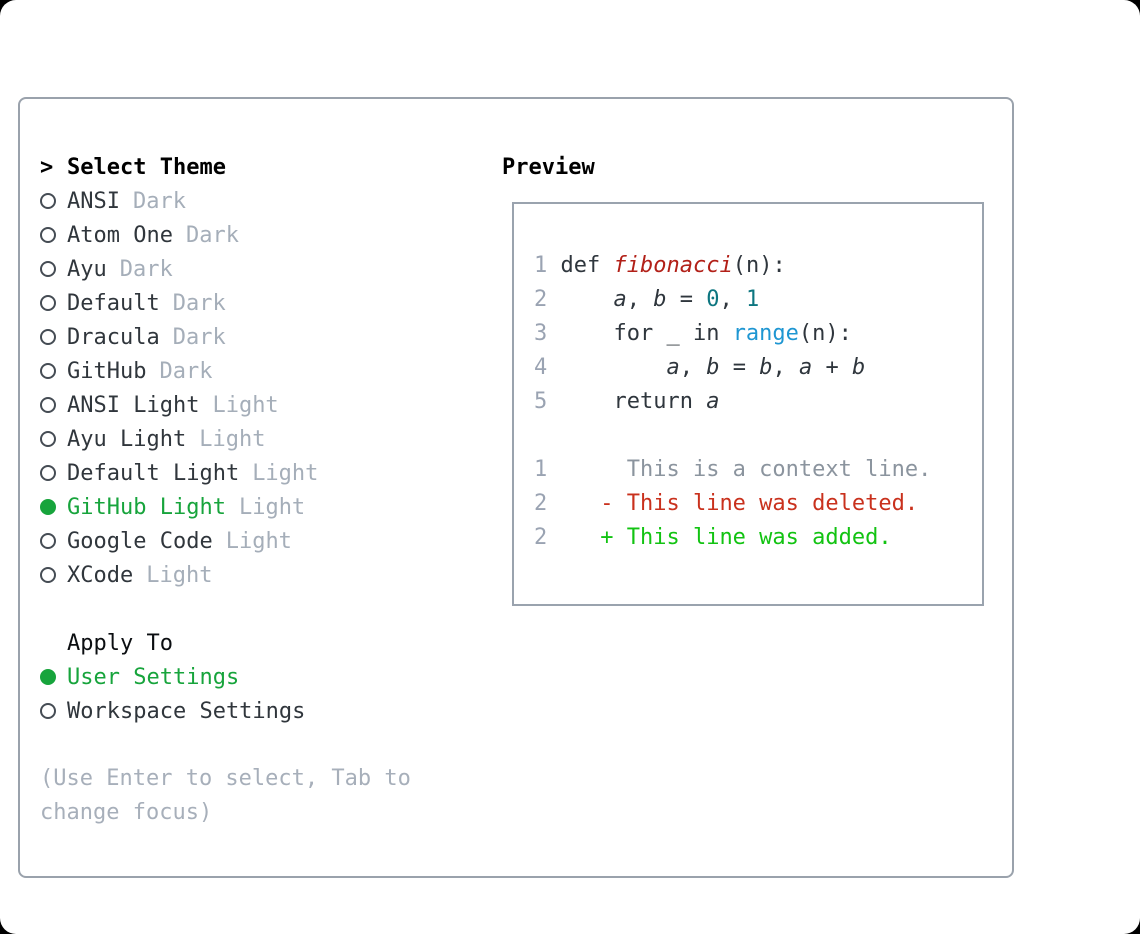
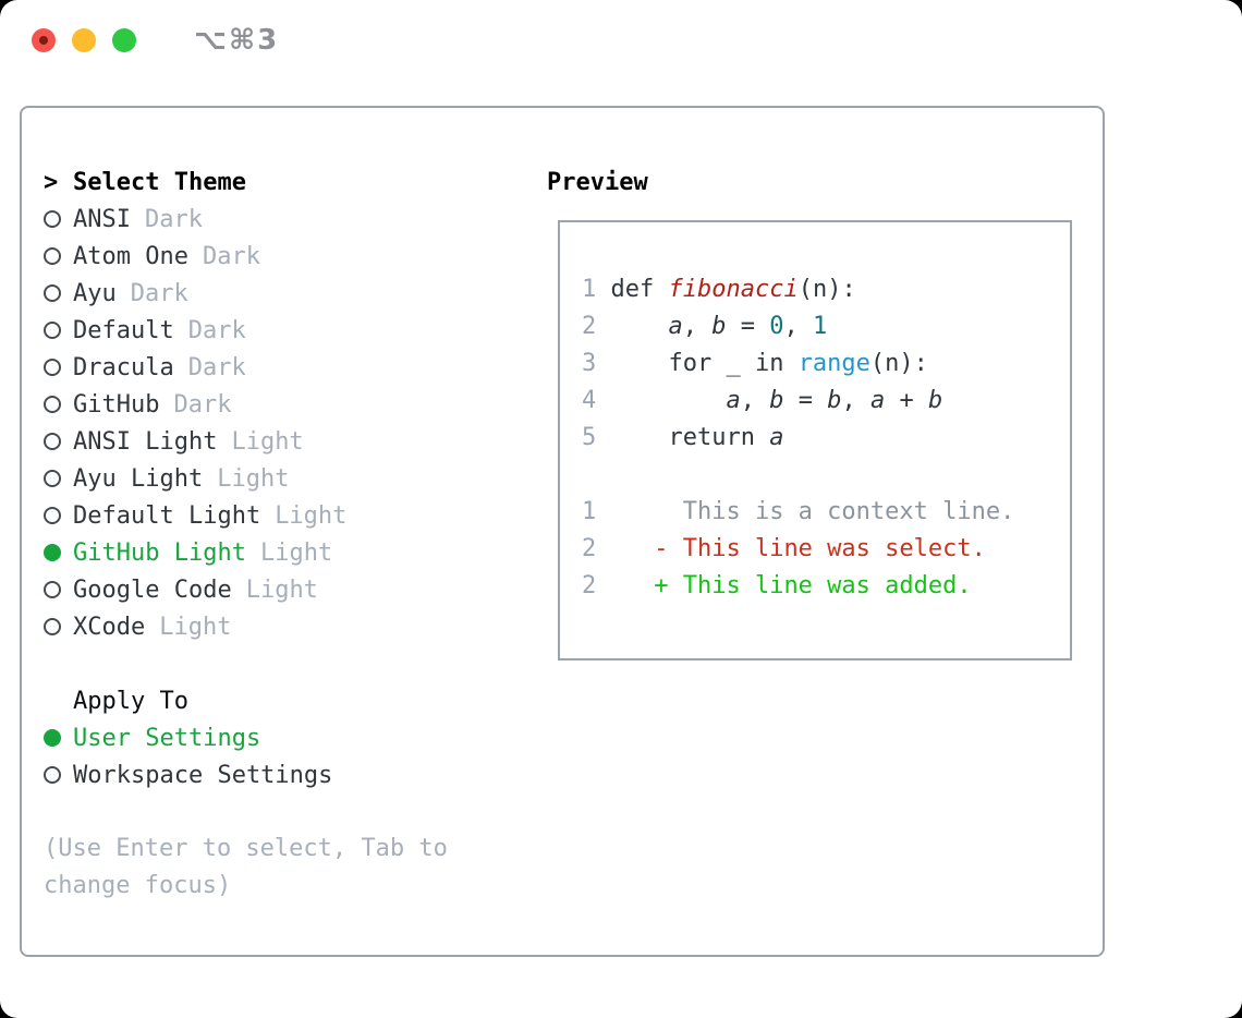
+ ⌥⌘3
  >
  Select Theme
  ANSI
  Dark
  Atom One
  Dark
  Ayu
  Dark
  Default
  Dark
  Dracula
  Dark
  GitHub
  Dark
  ANSI Light
  Light
  Ayu Light
  Light
  Default Light
  Light
  GitHub Light
  Light
  Google Code
  Light
  XCode
  Light
  Apply To
  User Settings
  Workspace Settings
  (Use Enter to select, Tab to
  change focus)
  Preview
  1
  def
  fibonacci
  (n):
  2
  a
  ,
  b
  =
  0
  ,
  1
  3
  for _ in
  range
  (n):
  4
  a
  ,
  b
  =
  b
  ,
  a
  +
  b
  5
  return
  a
  1
  This is a context line.
  2
- - This line was deleted.
+ - This line was select.
  2
  + This line was added.
